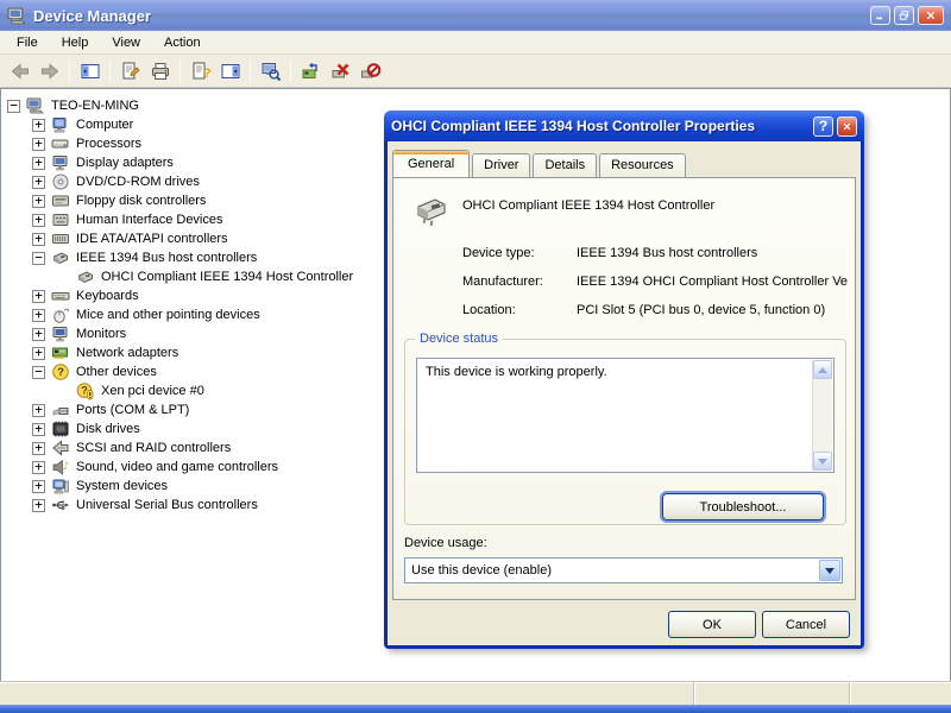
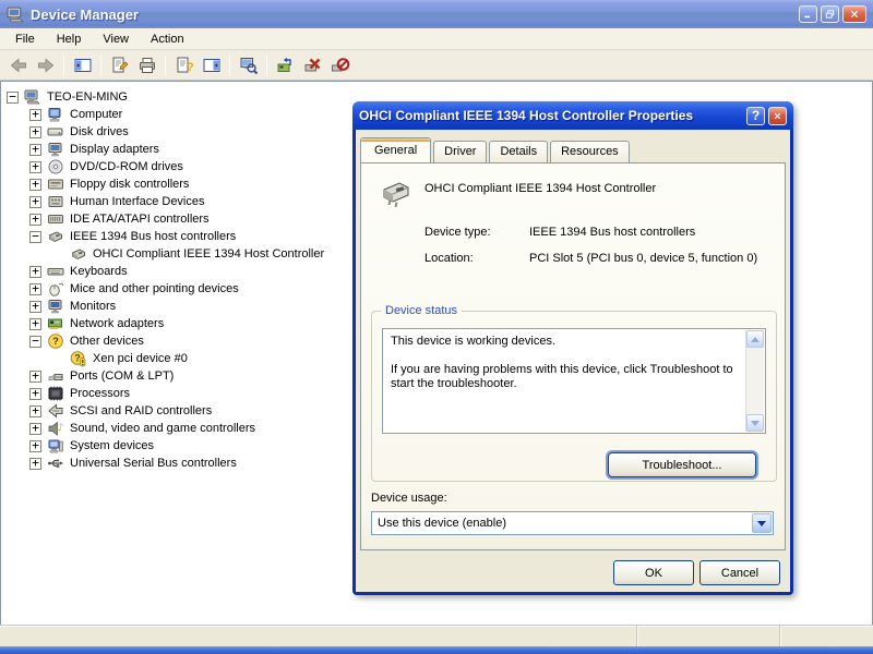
  Device Manager
  File
  Help
  View
  Action
  ?
  −
  TEO-EN-MING
  +
  Computer
  +
- Processors
+ Disk drives
  +
  Display adapters
  +
  DVD/CD-ROM drives
  +
  Floppy disk controllers
  +
  Human Interface Devices
  +
  IDE ATA/ATAPI controllers
  −
  IEEE 1394 Bus host controllers
  OHCI Compliant IEEE 1394 Host Controller
  +
  Keyboards
  +
  Mice and other pointing devices
  +
  Monitors
  +
  Network adapters
  −
  ?
  Other devices
  ?
  Xen pci device #0
  +
  Ports (COM & LPT)
  +
- Disk drives
+ Processors
  +
  SCSI and RAID controllers
  +
  ♪
  Sound, video and game controllers
  +
  System devices
  +
  Universal Serial Bus controllers
  OHCI Compliant IEEE 1394 Host Controller Properties
  ?
  General
  Driver
  Details
  Resources
  OHCI Compliant IEEE 1394 Host Controller
  Device type:
  IEEE 1394 Bus host controllers
- Manufacturer:
- IEEE 1394 OHCI Compliant Host Controller Ve
  Location:
  PCI Slot 5 (PCI bus 0, device 5, function 0)
  Device status
- This device is working properly.
+ This device is working devices.
+ If you are having problems with this device, click Troubleshoot to start the troubleshooter.
  Troubleshoot...
  Device usage:
  Use this device (enable)
  OK
  Cancel
